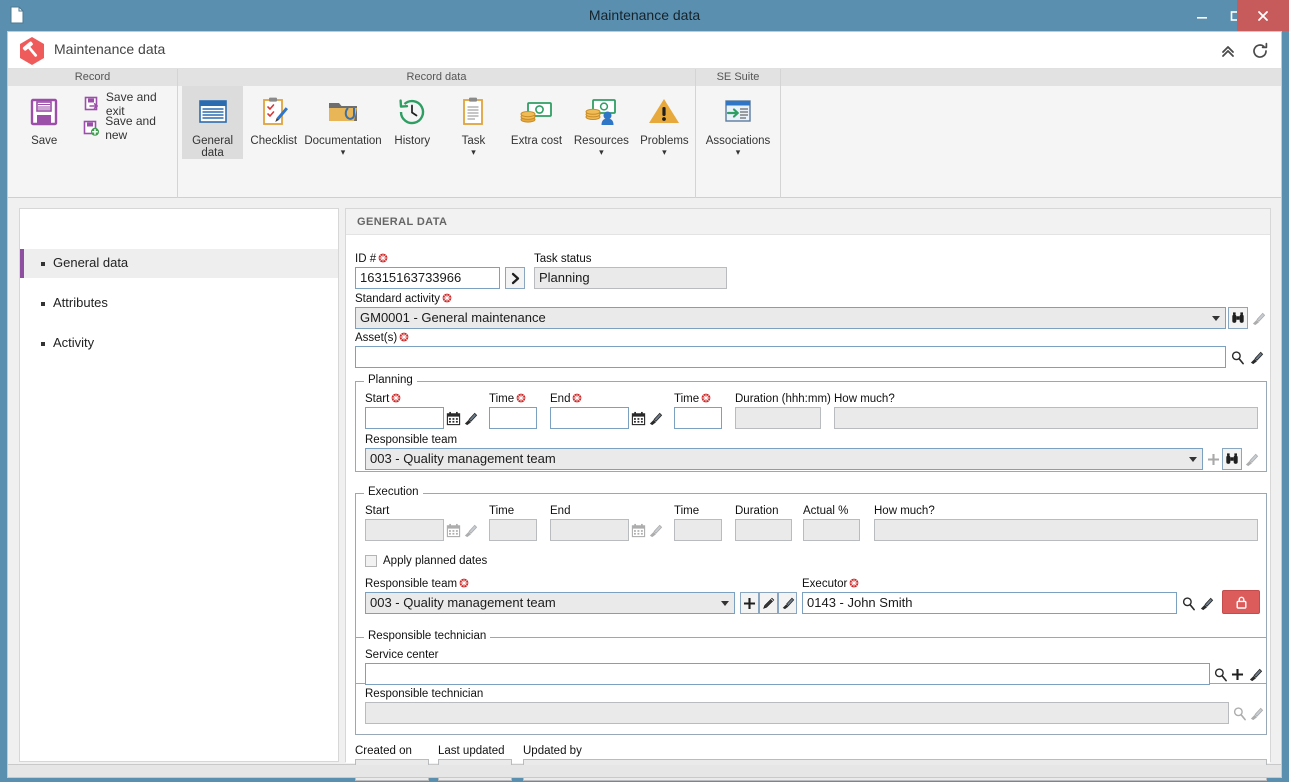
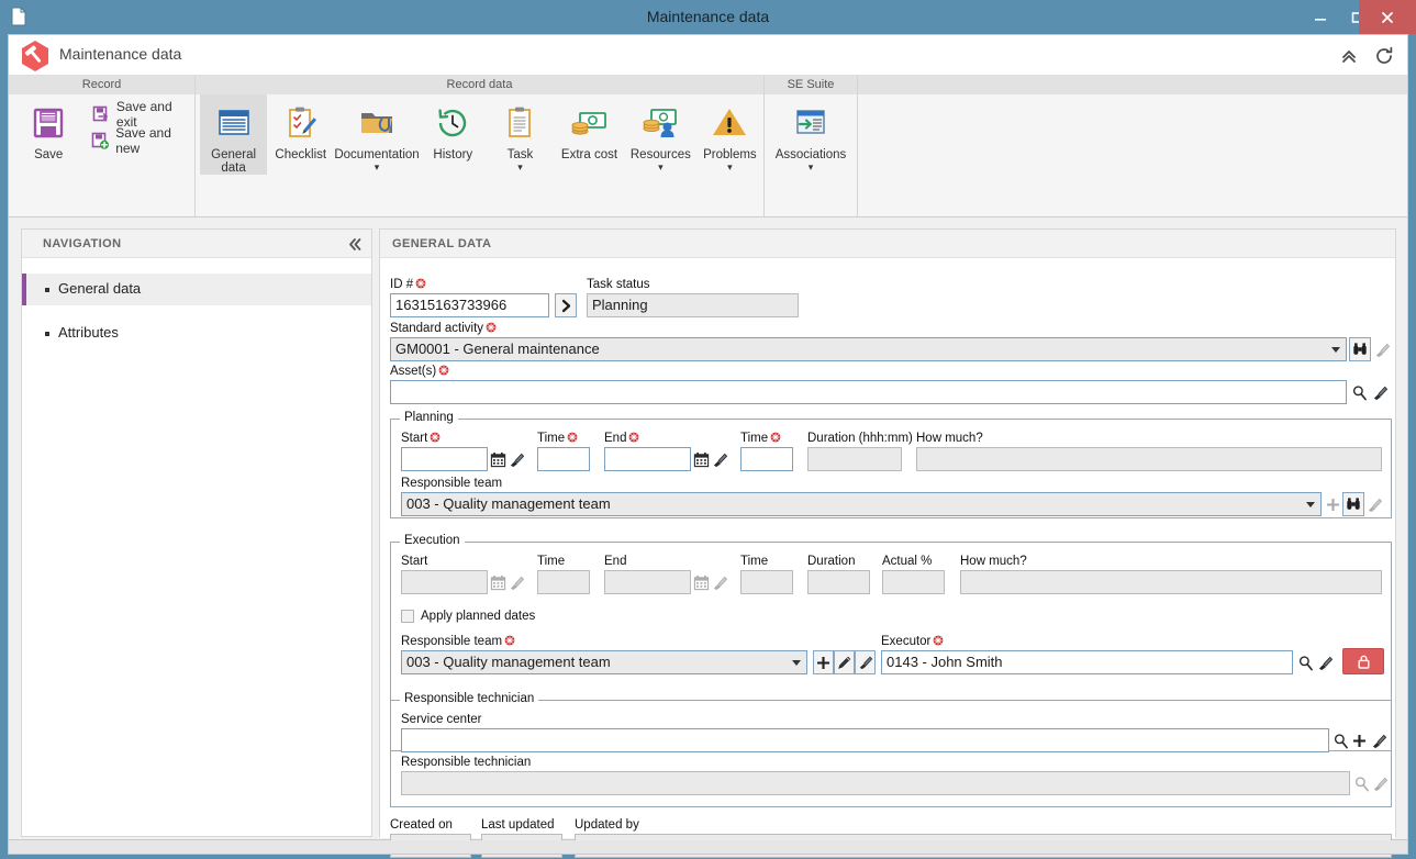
  Maintenance data
  Maintenance data
  Record
  Save
  Save and exit
  Save and new
  Record data
  General data
  Checklist
  Documentation
  ▾
  History
  Task
  ▾
  Extra cost
  Resources
  ▾
  Problems
  ▾
  SE Suite
  Associations
  ▾
+ NAVIGATION
  General data
  Attributes
- Activity
  GENERAL DATA
  ID #
  16315163733966
  Task status
  Planning
  Standard activity
  GM0001 - General maintenance
  Asset(s)
  Planning
  Start
  Time
  End
  Time
  Duration (hhh:mm)
  How much?
  Responsible team
  003 - Quality management team
  Execution
  Start
  Time
  End
  Time
  Duration
  Actual %
  How much?
  Apply planned dates
  Responsible team
  003 - Quality management team
  Executor
  0143 - John Smith
  Responsible technician
  Service center
  Responsible technician
  Created on
  Last updated
  Updated by
